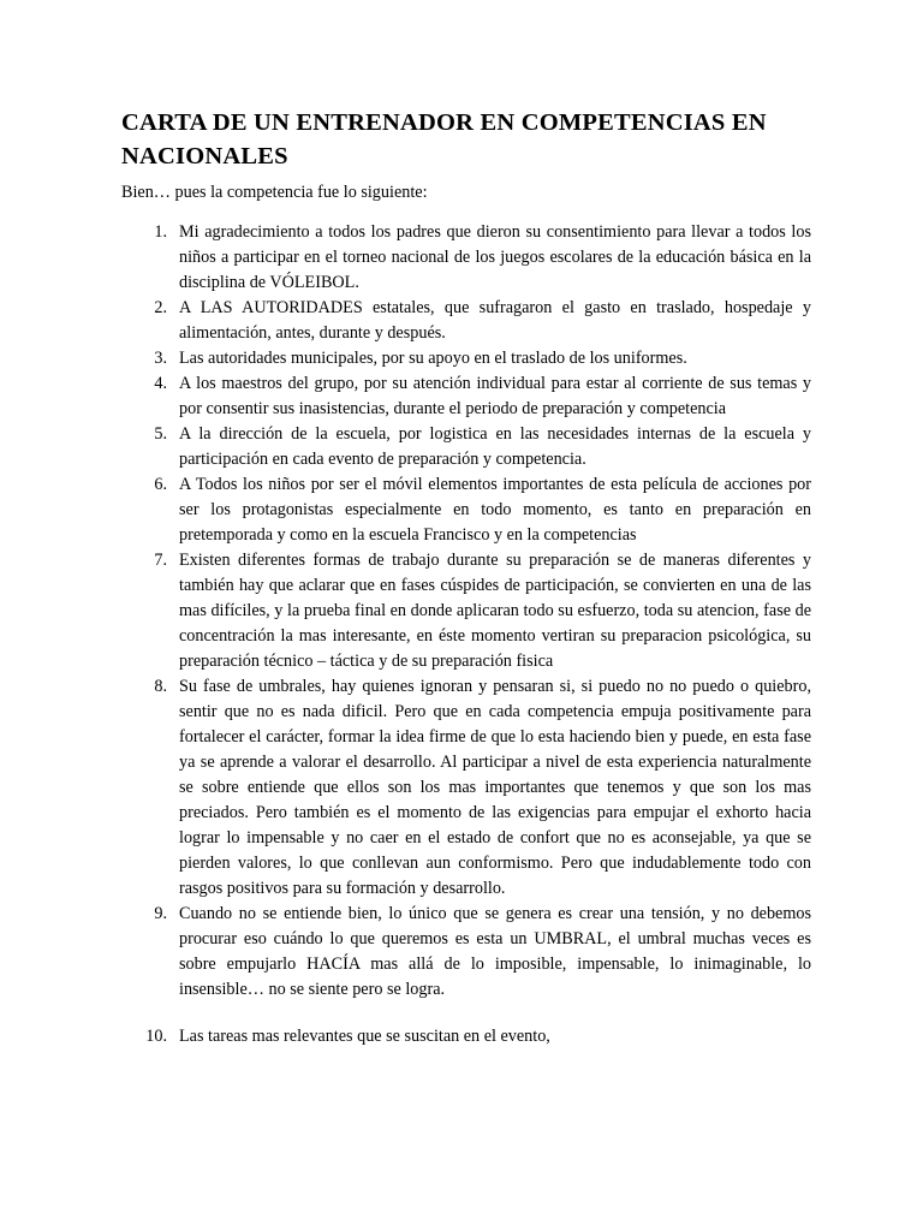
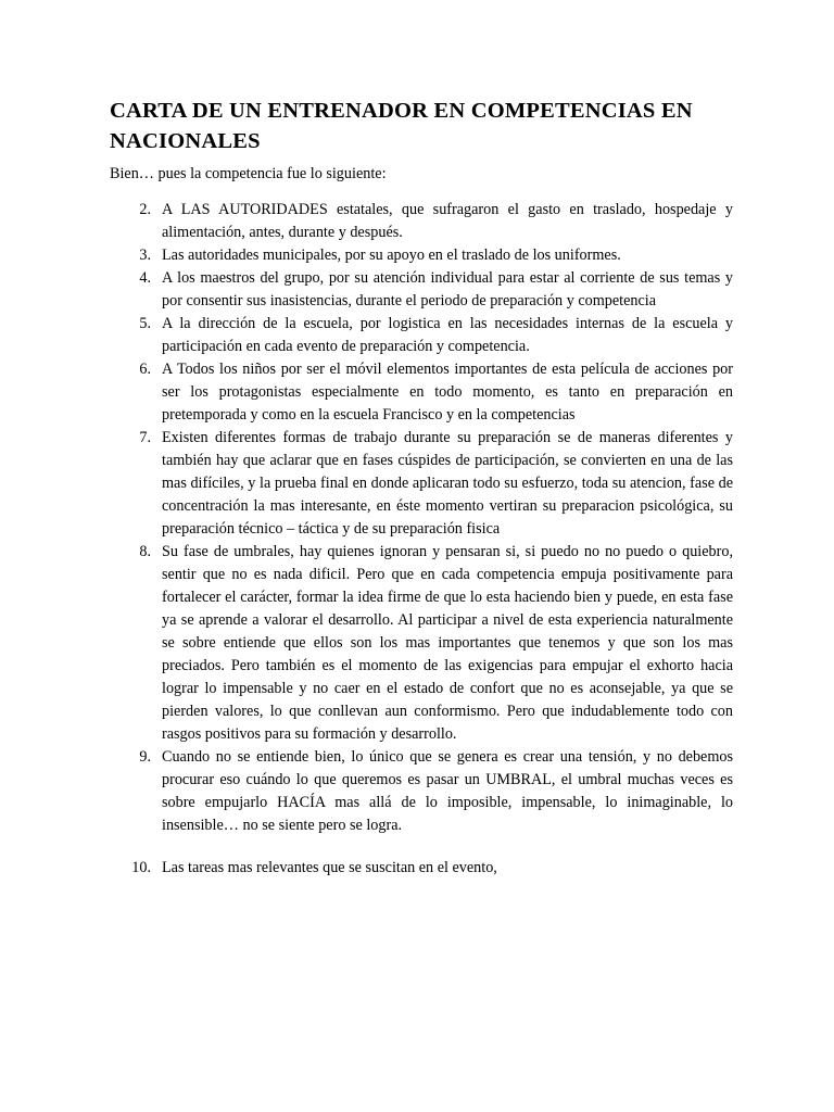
  CARTA DE UN ENTRENADOR EN COMPETENCIAS EN NACIONALES
  Bien… pues la competencia fue lo siguiente:
- 1.
- Mi agradecimiento a todos los padres que dieron su consentimiento para llevar a todos los niños a participar en el torneo nacional de los juegos escolares de la educación básica en la disciplina de VÓLEIBOL.
  2.
  A LAS AUTORIDADES estatales, que sufragaron el gasto en traslado, hospedaje y alimentación, antes, durante y después.
  3.
  Las autoridades municipales, por su apoyo en el traslado de los uniformes.
  4.
  A los maestros del grupo, por su atención individual para estar al corriente de sus temas y por consentir sus inasistencias, durante el periodo de preparación y competencia
  5.
  A la dirección de la escuela, por logistica en las necesidades internas de la escuela y participación en cada evento de preparación y competencia.
  6.
  A Todos los niños por ser el móvil elementos importantes de esta película de acciones por ser los protagonistas especialmente en todo momento, es tanto en preparación en pretemporada y como en la escuela Francisco y en la competencias
  7.
  Existen diferentes formas de trabajo durante su preparación se de maneras diferentes y también hay que aclarar que en fases cúspides de participación, se convierten en una de las mas difíciles, y la prueba final en donde aplicaran todo su esfuerzo, toda su atencion, fase de concentración la mas interesante, en éste momento vertiran su preparacion psicológica, su preparación técnico – táctica y de su preparación fisica
  8.
  Su fase de umbrales, hay quienes ignoran y pensaran si, si puedo no no puedo o quiebro, sentir que no es nada dificil. Pero que en cada competencia empuja positivamente para fortalecer el carácter, formar la idea firme de que lo esta haciendo bien y puede, en esta fase ya se aprende a valorar el desarrollo. Al participar a nivel de esta experiencia naturalmente se sobre entiende que ellos son los mas importantes que tenemos y que son los mas preciados. Pero también es el momento de las exigencias para empujar el exhorto hacia lograr lo impensable y no caer en el estado de confort que no es aconsejable, ya que se pierden valores, lo que conllevan aun conformismo. Pero que indudablemente todo con rasgos positivos para su formación y desarrollo.
  9.
- Cuando no se entiende bien, lo único que se genera es crear una tensión, y no debemos procurar eso cuándo lo que queremos es esta un UMBRAL, el umbral muchas veces es sobre empujarlo HACÍA mas allá de lo imposible, impensable, lo inimaginable, lo insensible… no se siente pero se logra.
+ Cuando no se entiende bien, lo único que se genera es crear una tensión, y no debemos procurar eso cuándo lo que queremos es pasar un UMBRAL, el umbral muchas veces es sobre empujarlo HACÍA mas allá de lo imposible, impensable, lo inimaginable, lo insensible… no se siente pero se logra.
  10.
  Las tareas mas relevantes que se suscitan en el evento,
